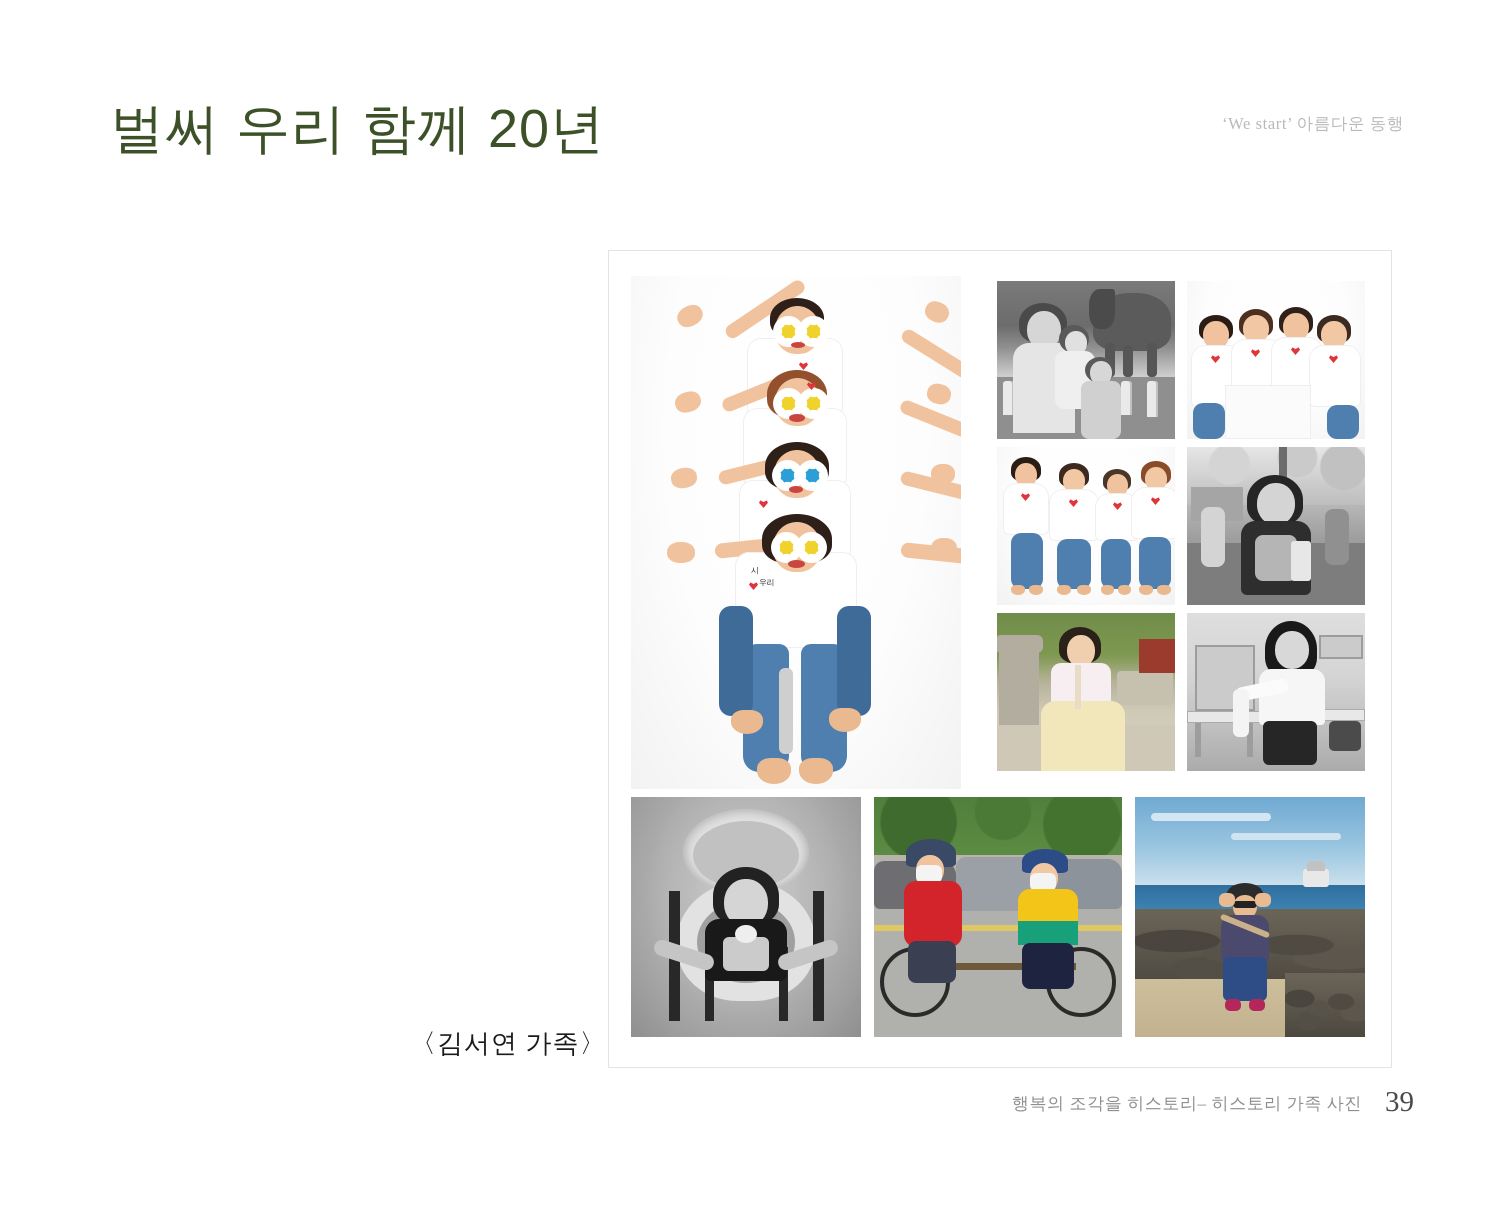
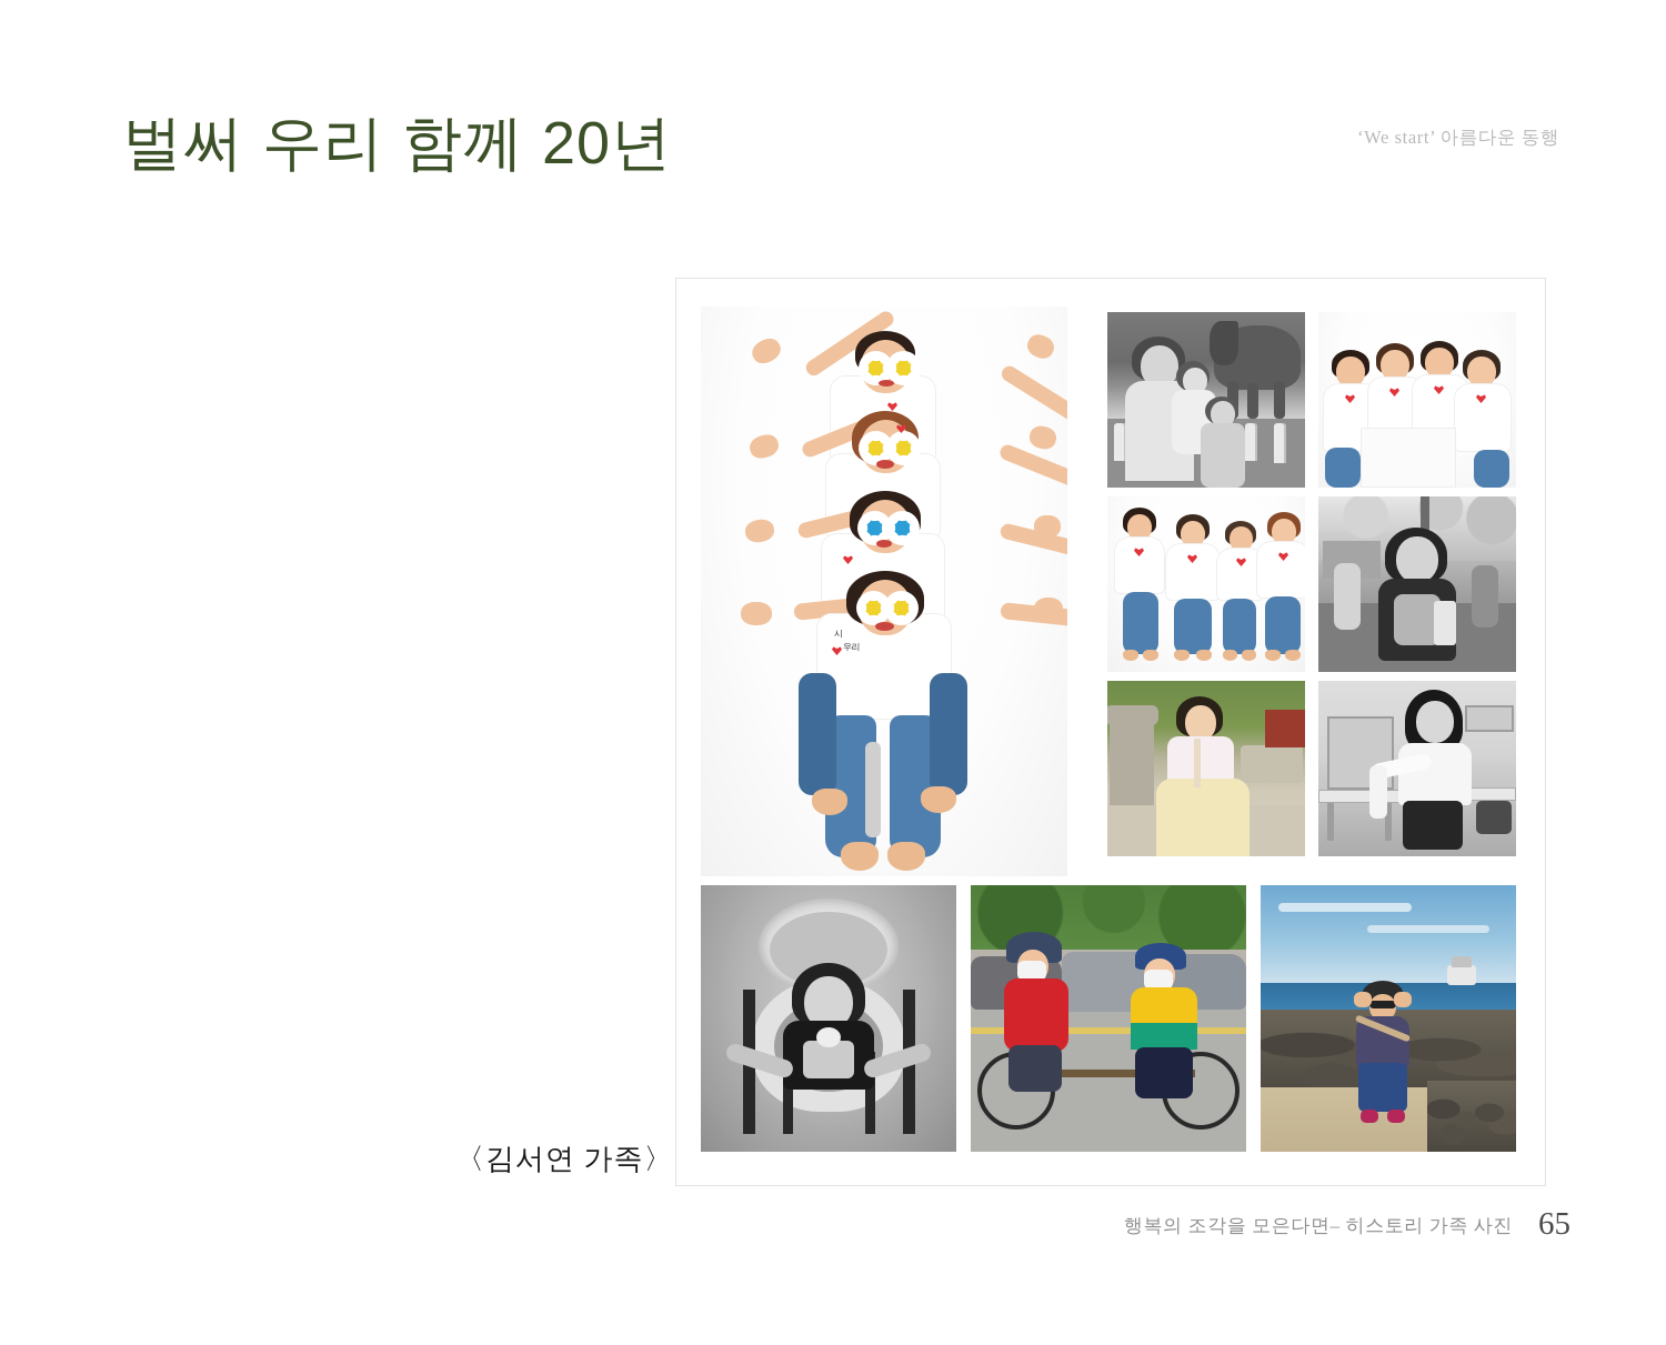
  벌써 우리 함께 20년
  ‘We start’ 아름다운 동행
  시
  우리
  〈김서연 가족〉
- 행복의 조각을 히스토리– 히스토리 가족 사진
+ 행복의 조각을 모은다면– 히스토리 가족 사진
- 39
+ 65
